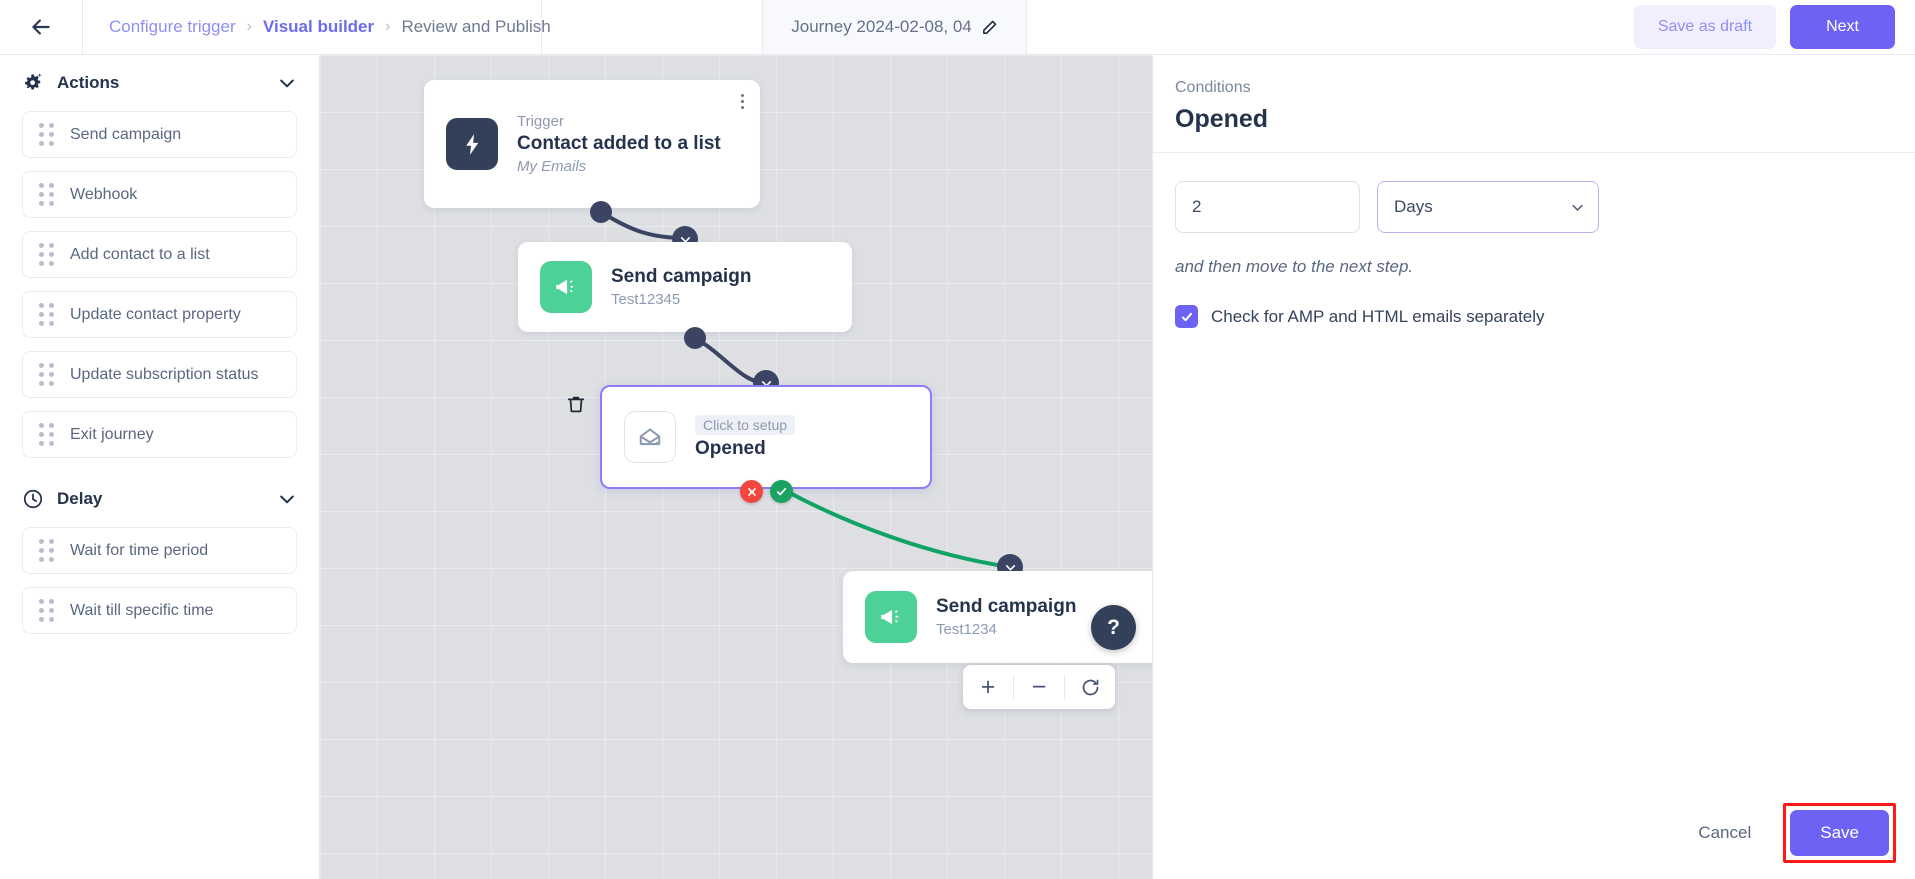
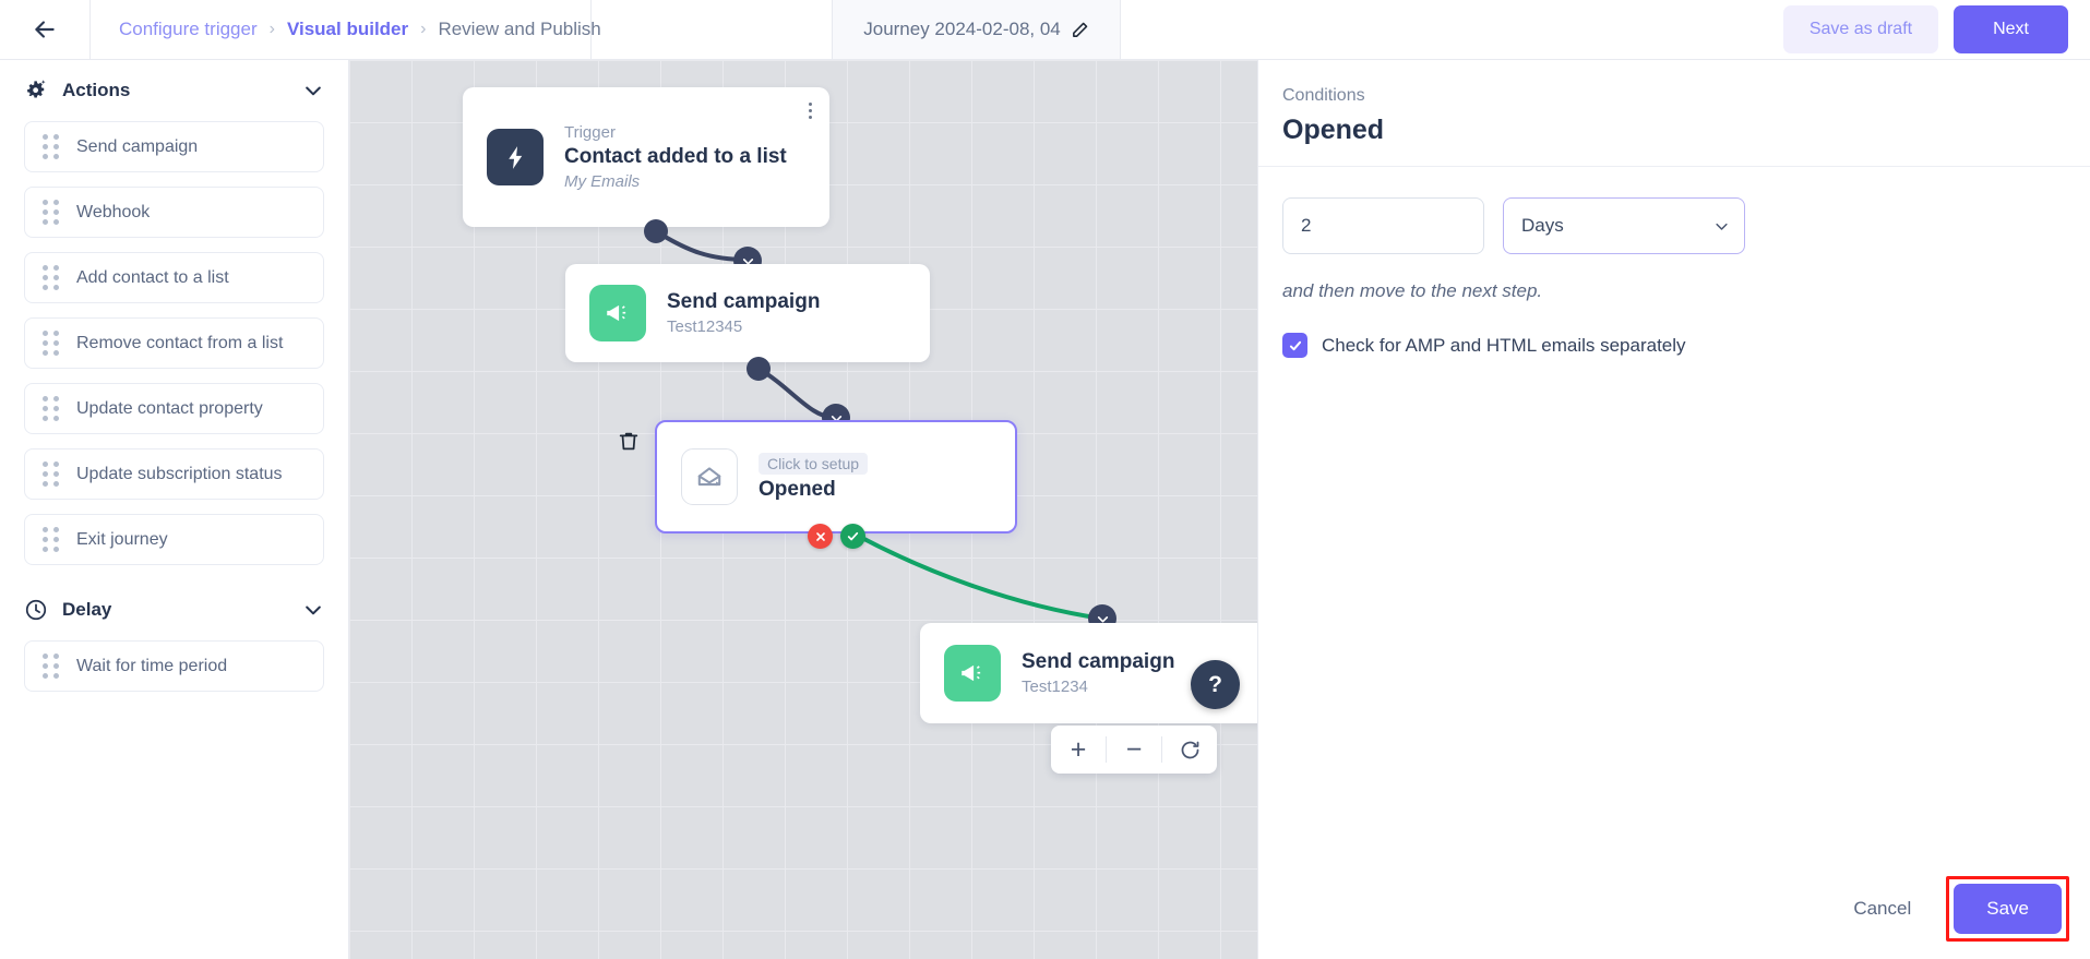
  Configure trigger
  ›
  Visual builder
  ›
  Review and Publish
  Journey 2024-02-08, 04
  Save as draft
  Next
  Actions
  Send campaign
  Webhook
  Add contact to a list
+ Remove contact from a list
  Update contact property
  Update subscription status
  Exit journey
  Delay
  Wait for time period
- Wait till specific time
  Trigger
  Contact added to a list
  My Emails
  Send campaign
  Test12345
  Click to setup
  Opened
  Send campaign
  Test1234
  ?
  +
  −
  Conditions
  Opened
  2
  Days
  and then move to the next step.
  Check for AMP and HTML emails separately
  Cancel
  Save
